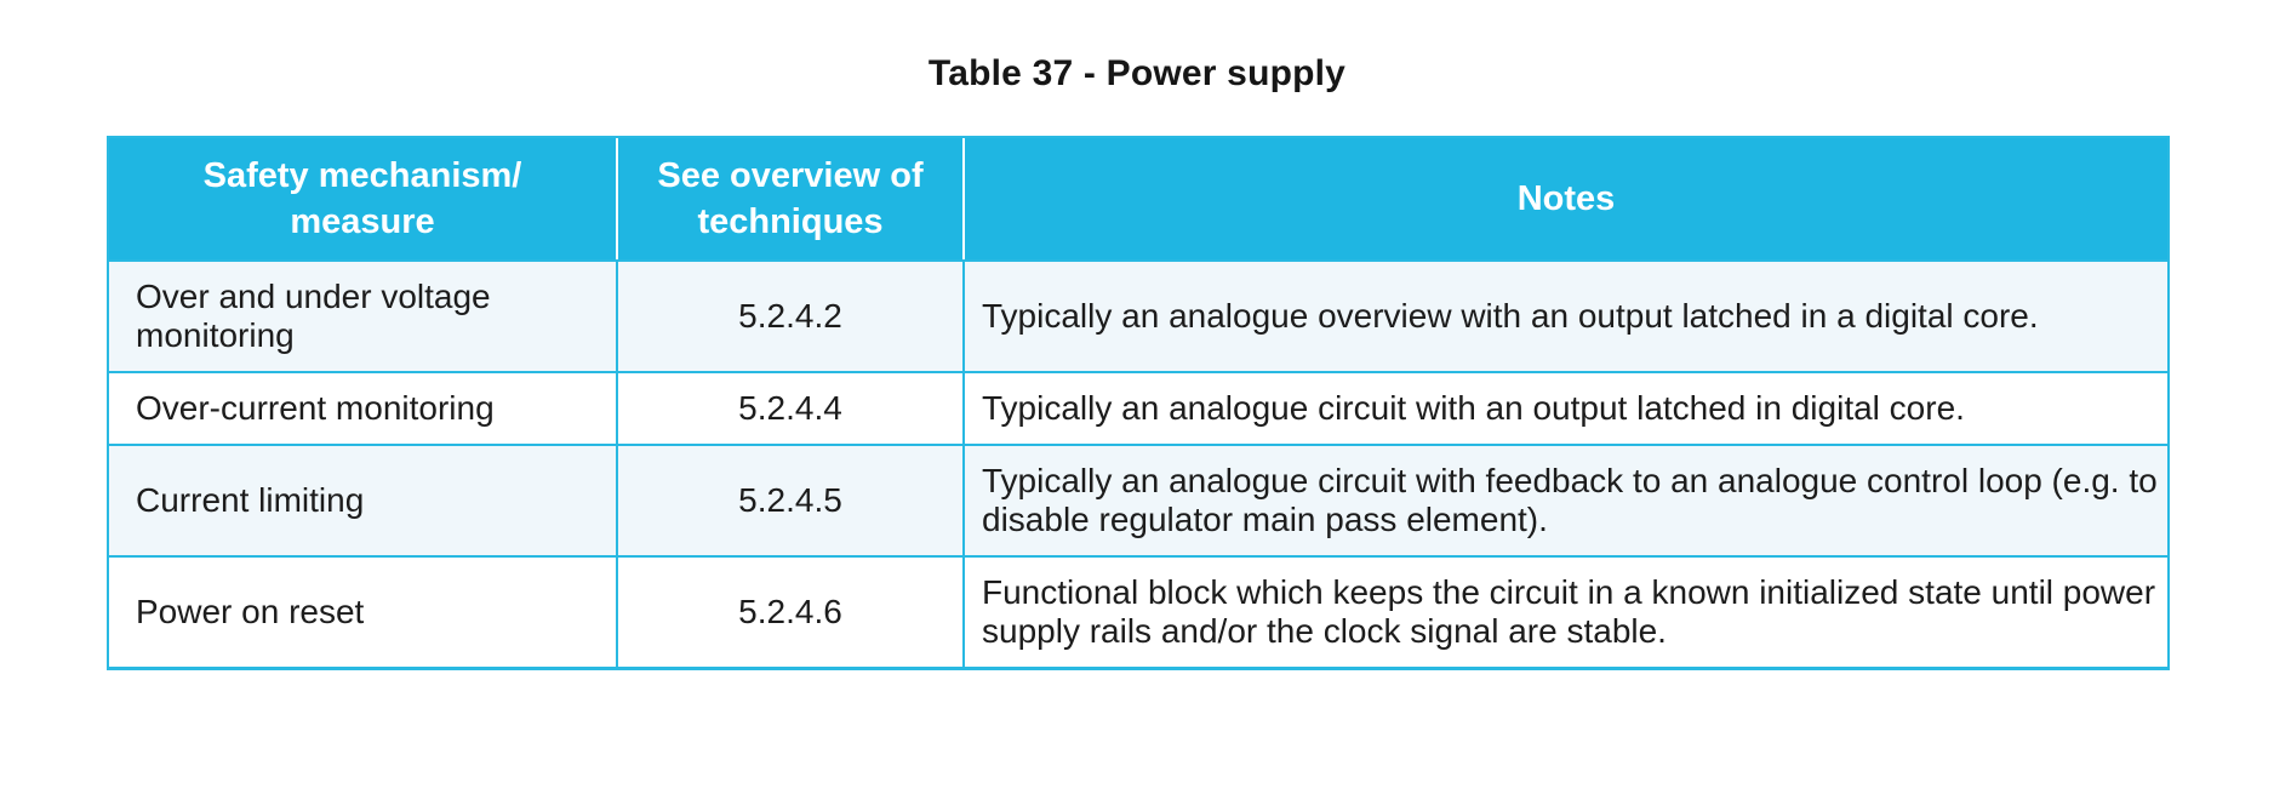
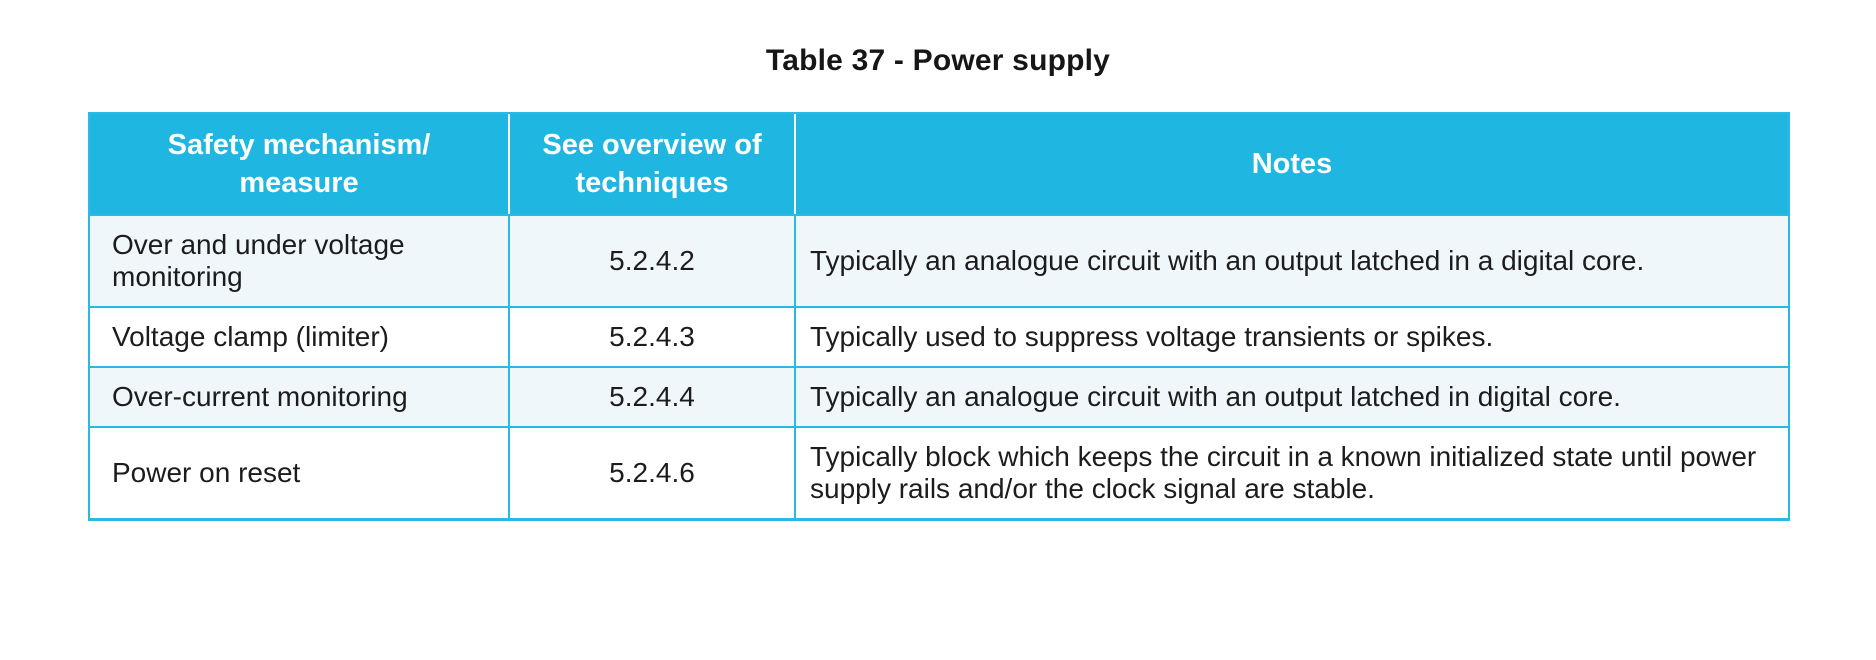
  Table 37 - Power supply
  Safety mechanism/ measure	See overview of techniques	Notes
- Over and under voltage monitoring	5.2.4.2	Typically an analogue overview with an output latched in a digital core.
+ Over and under voltage monitoring	5.2.4.2	Typically an analogue circuit with an output latched in a digital core.
+ Voltage clamp (limiter)	5.2.4.3	Typically used to suppress voltage transients or spikes.
  Over-current monitoring	5.2.4.4	Typically an analogue circuit with an output latched in digital core.
- Current limiting	5.2.4.5	Typically an analogue circuit with feedback to an analogue control loop (e.g. to disable regulator main pass element).
- Power on reset	5.2.4.6	Functional block which keeps the circuit in a known initialized state until power supply rails and/or the clock signal are stable.
+ Power on reset	5.2.4.6	Typically block which keeps the circuit in a known initialized state until power supply rails and/or the clock signal are stable.
